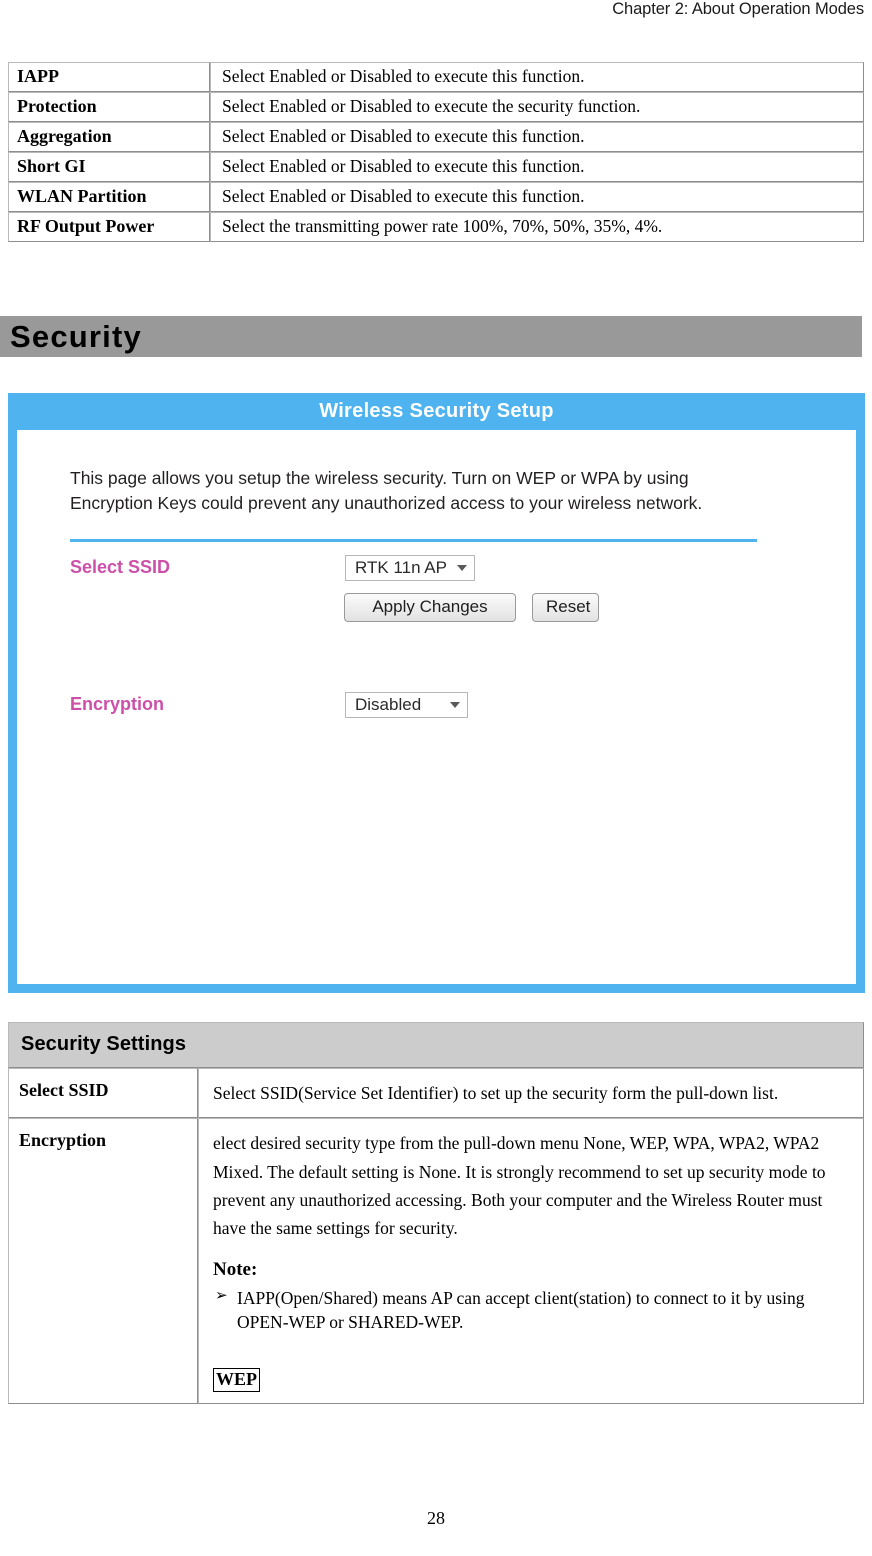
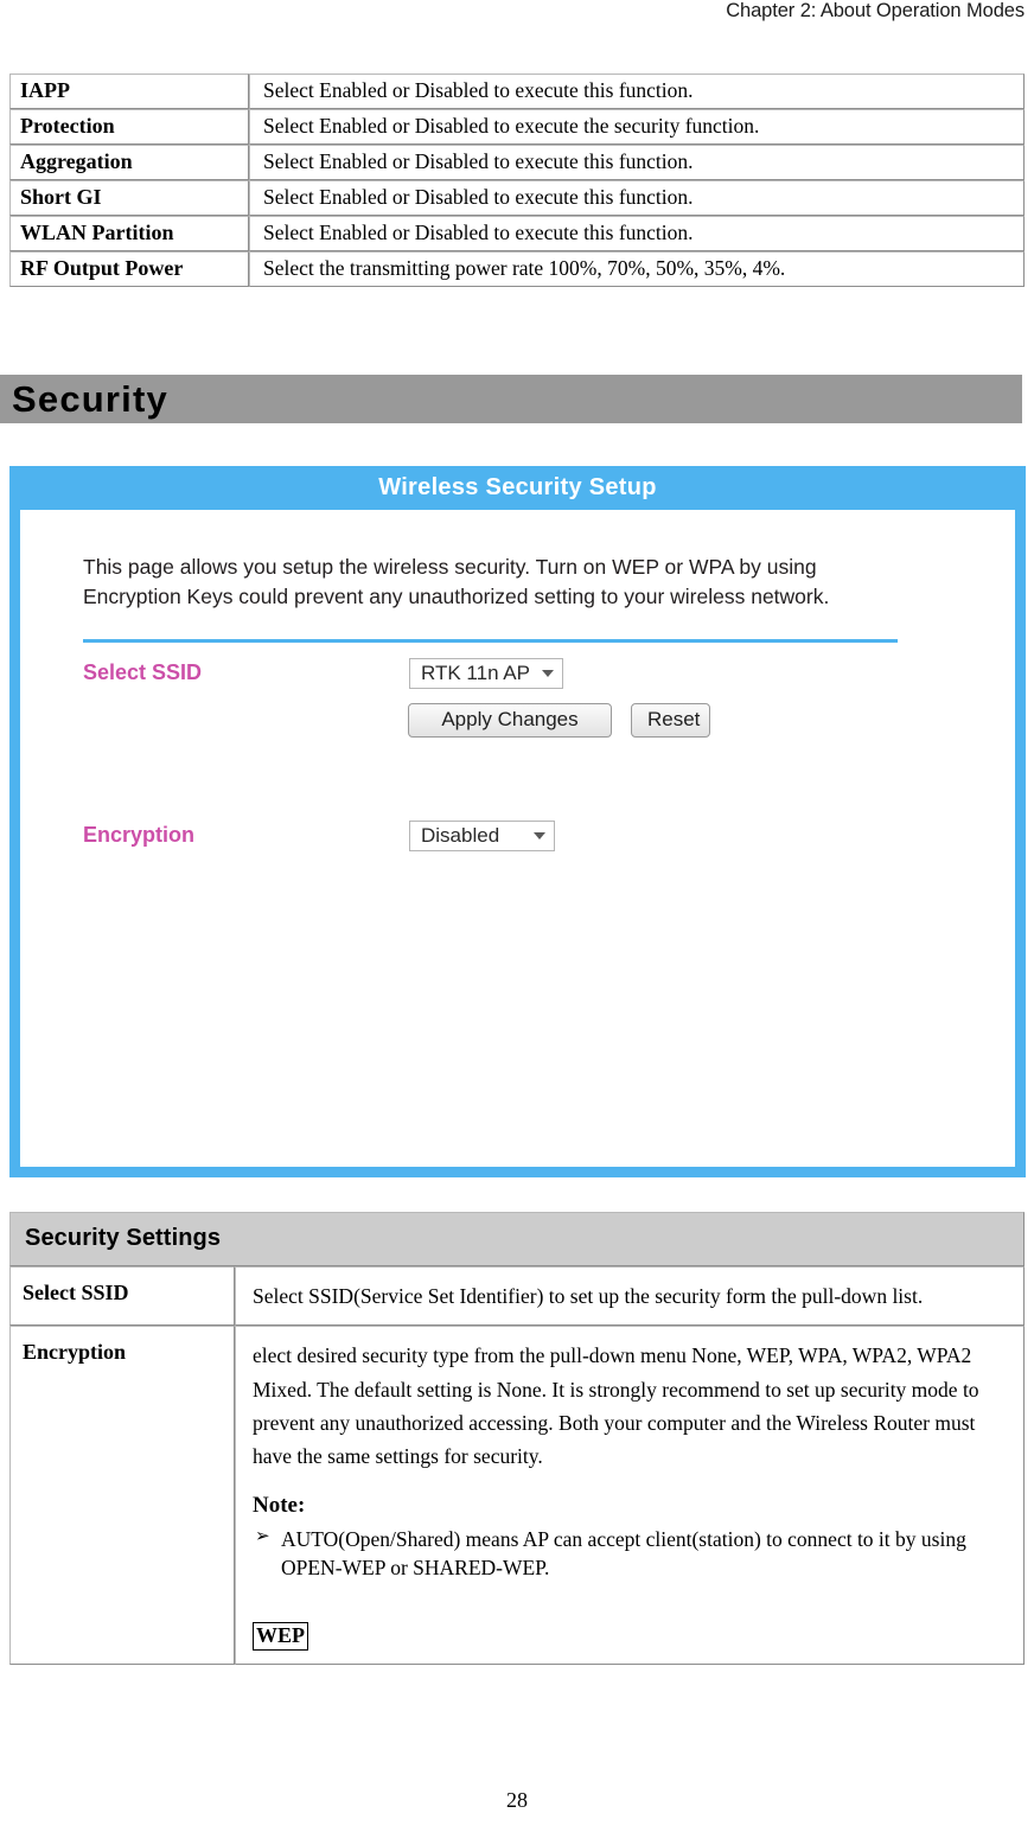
  Chapter 2: About Operation Modes
  IAPP	Select Enabled or Disabled to execute this function.
  Protection	Select Enabled or Disabled to execute the security function.
  Aggregation	Select Enabled or Disabled to execute this function.
  Short GI	Select Enabled or Disabled to execute this function.
  WLAN Partition	Select Enabled or Disabled to execute this function.
  RF Output Power	Select the transmitting power rate 100%, 70%, 50%, 35%, 4%.
  Security
  Wireless Security Setup
- This page allows you setup the wireless security. Turn on WEP or WPA by using Encryption Keys could prevent any unauthorized access to your wireless network.
+ This page allows you setup the wireless security. Turn on WEP or WPA by using Encryption Keys could prevent any unauthorized setting to your wireless network.
  Select SSID
  RTK 11n AP
  Apply Changes
  Reset
  Encryption
  Disabled
  Security Settings
  Select SSID	Select SSID(Service Set Identifier) to set up the security form the pull-down list.
- Encryption	elect desired security type from the pull-down menu None, WEP, WPA, WPA2, WPA2 Mixed. The default setting is None. It is strongly recommend to set up security mode to prevent any unauthorized accessing. Both your computer and the Wireless Router must have the same settings for security. Note: ➢ IAPP(Open/Shared) means AP can accept client(station) to connect to it by using OPEN-WEP or SHARED-WEP. WEP
+ Encryption	elect desired security type from the pull-down menu None, WEP, WPA, WPA2, WPA2 Mixed. The default setting is None. It is strongly recommend to set up security mode to prevent any unauthorized accessing. Both your computer and the Wireless Router must have the same settings for security. Note: ➢ AUTO(Open/Shared) means AP can accept client(station) to connect to it by using OPEN-WEP or SHARED-WEP. WEP
  28
